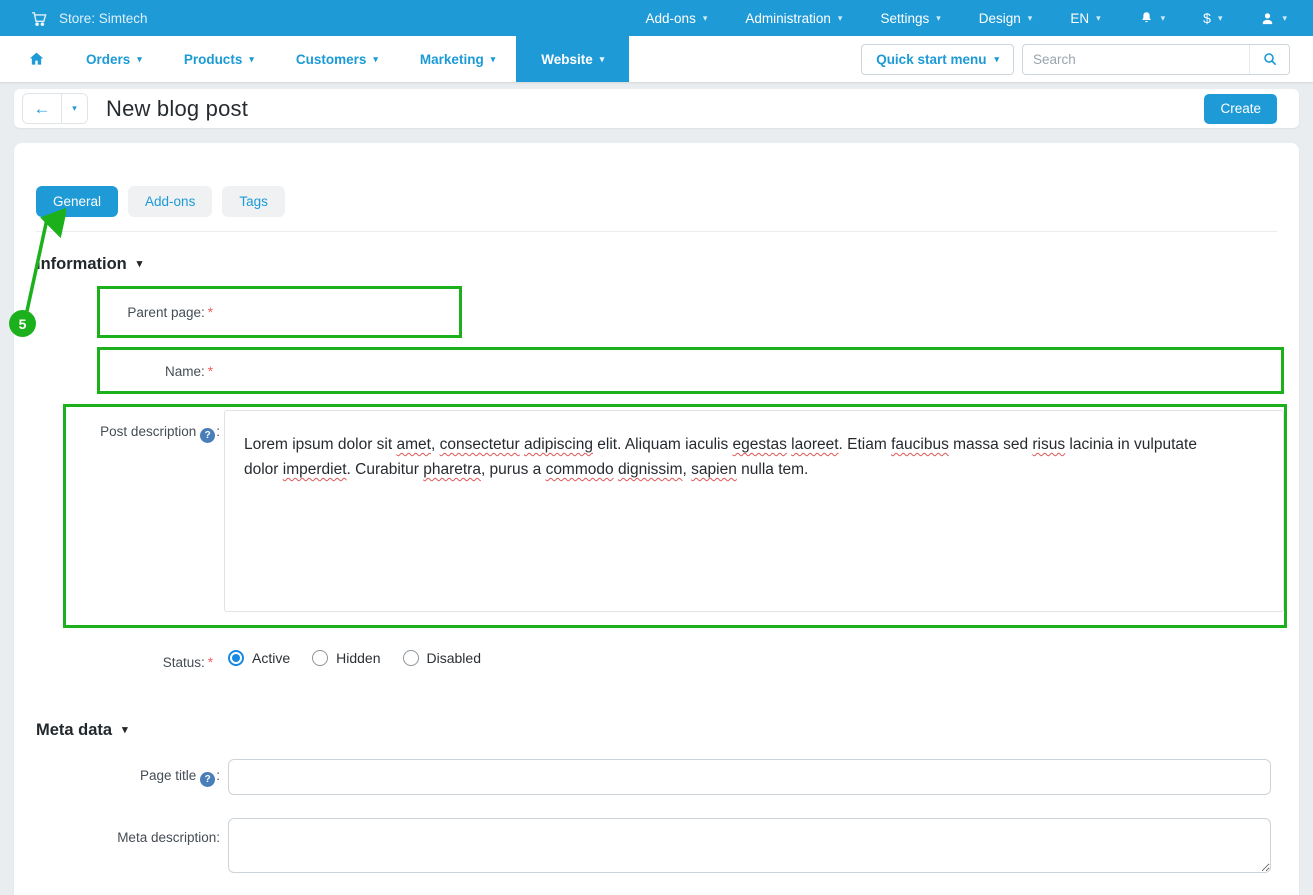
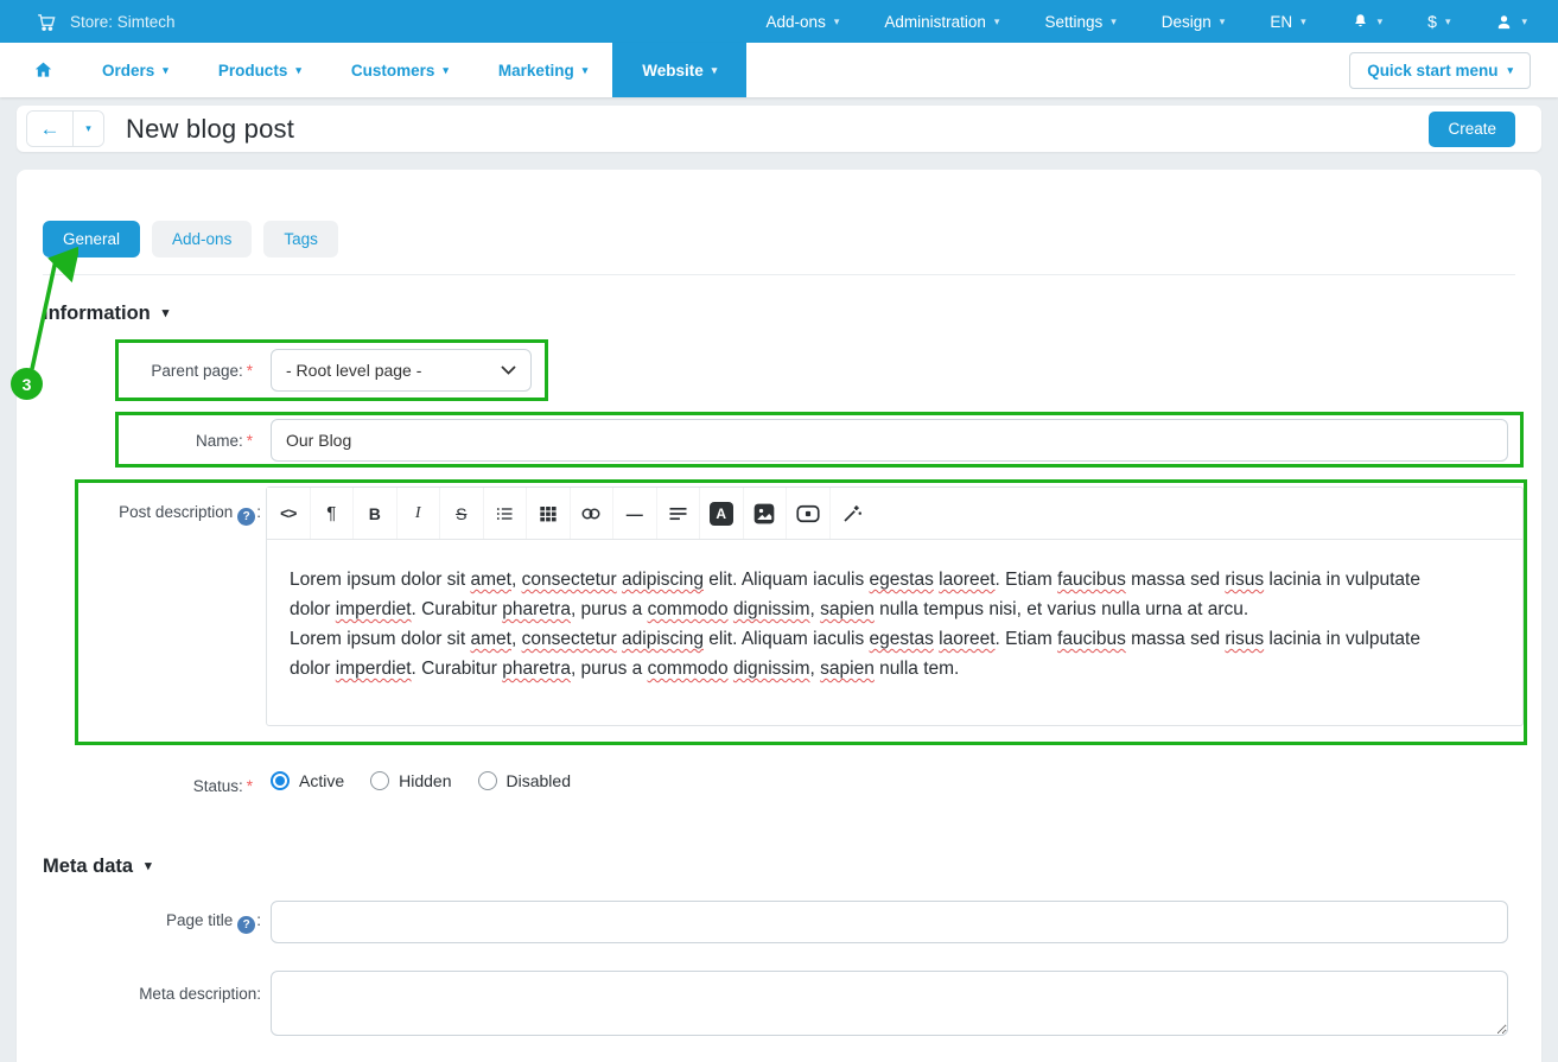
  Store: Simtech
  Add-ons
  ▾
  Administration
  ▾
  Settings
  ▾
  Design
  ▾
  EN
  ▾
  ▾
  $
  ▾
  ▾
  Orders
  ▾
  Products
  ▾
  Customers
  ▾
  Marketing
  ▾
  Website
  ▾
  Quick start menu
  ▾
- Search
  ←
  ▾
  New blog post
  Create
  General
  Add-ons
  Tags
  nformation
  ▾
  Parent page: *
+ - Root level page -
  Name: *
+ Our Blog
  Post description ? :
+ <>
+ ¶
+ B
+ I
+ S
+ —
+ A
+ Lorem ipsum dolor sit amet, consectetur adipiscing elit. Aliquam iaculis egestas laoreet. Etiam faucibus massa sed risus lacinia in vulputate dolor imperdiet. Curabitur pharetra, purus a commodo dignissim, sapien nulla tempus nisi, et varius nulla urna at arcu.
  Lorem ipsum dolor sit amet, consectetur adipiscing elit. Aliquam iaculis egestas laoreet. Etiam faucibus massa sed risus lacinia in vulputate dolor imperdiet. Curabitur pharetra, purus a commodo dignissim, sapien nulla tem.
  Status: *
  Active
  Hidden
  Disabled
  Meta data
  ▾
  Page title ? :
  Meta description:
- 5
+ 3
